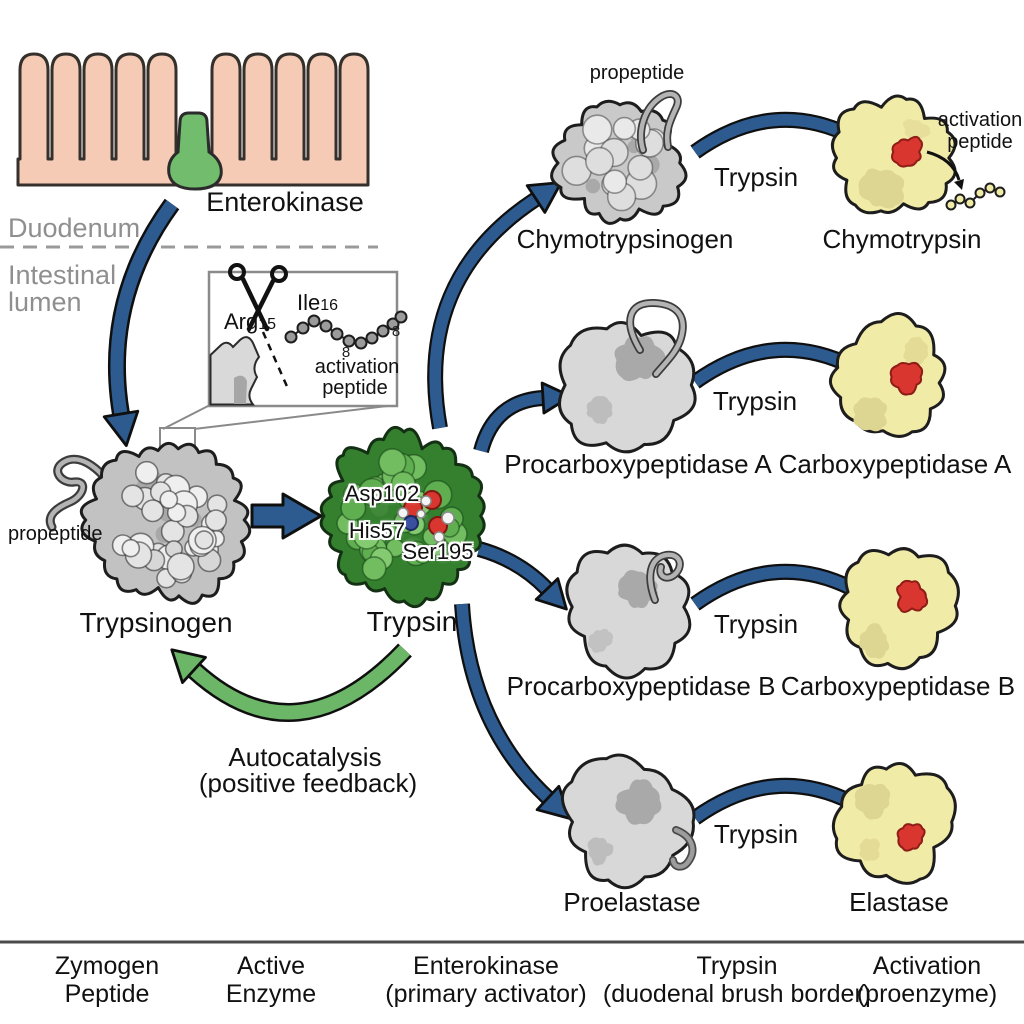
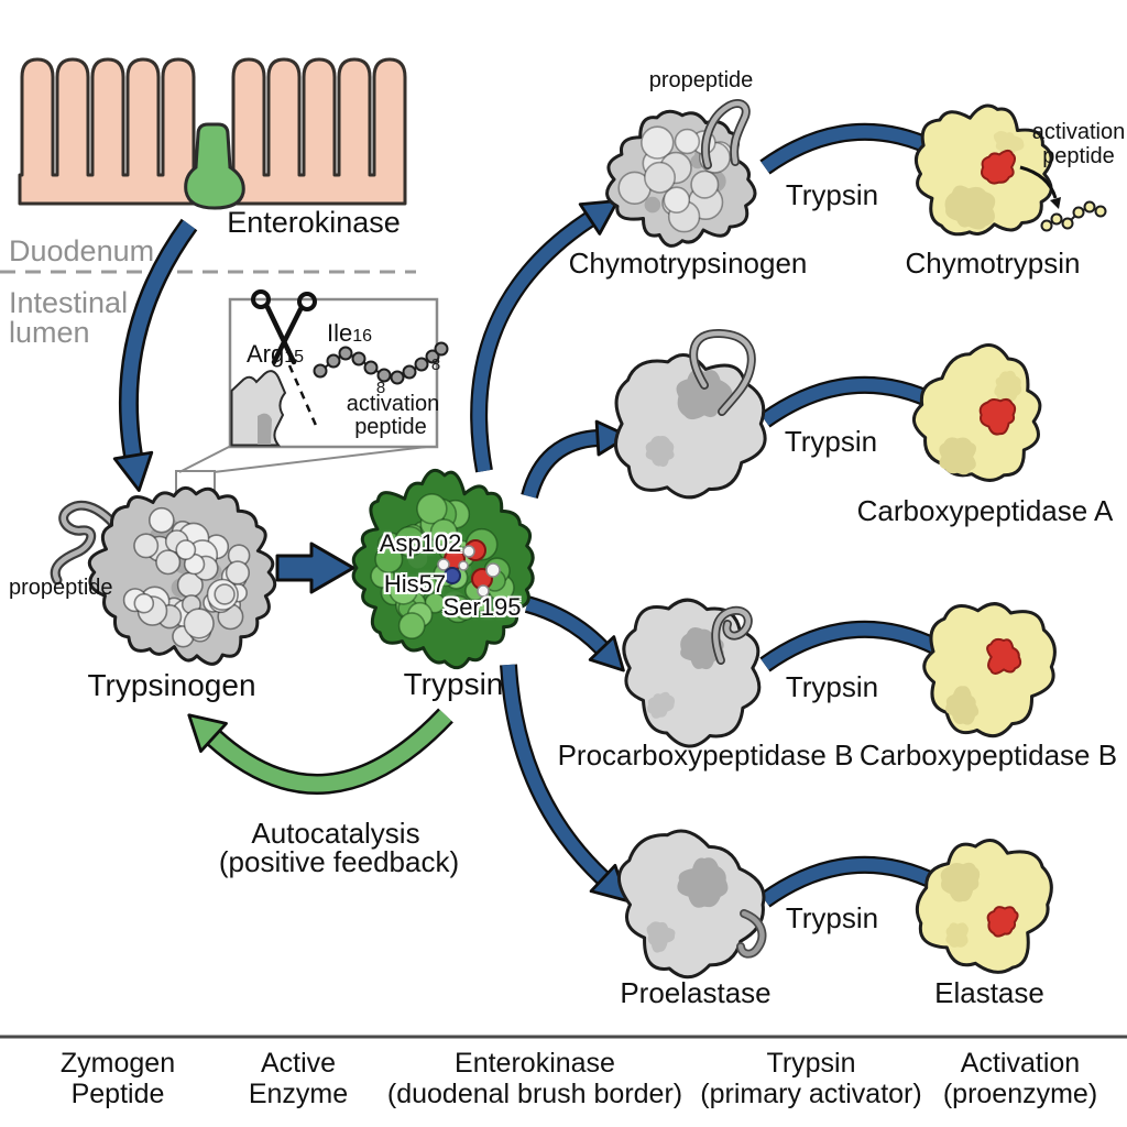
  Enterokinase
  Duodenum
  Intestinal
  lumen
  Arg15
  Ile16
  activation
  peptide
  8
  8
  propeptide
  Trypsinogen
  Trypsin
  Asp102
  His57
  Ser195
  Autocatalysis
  (positive feedback)
  propeptide
  Chymotrypsinogen
  Trypsin
  Chymotrypsin
  activation
  peptide
- Procarboxypeptidase A
  Trypsin
  Carboxypeptidase A
  Procarboxypeptidase B
  Trypsin
  Carboxypeptidase B
  Proelastase
  Trypsin
  Elastase
  Zymogen
  Peptide
  Active
  Enzyme
  Enterokinase
- (primary activator)
+ (duodenal brush border)
  Trypsin
- (duodenal brush border)
+ (primary activator)
  Activation
  (proenzyme)
